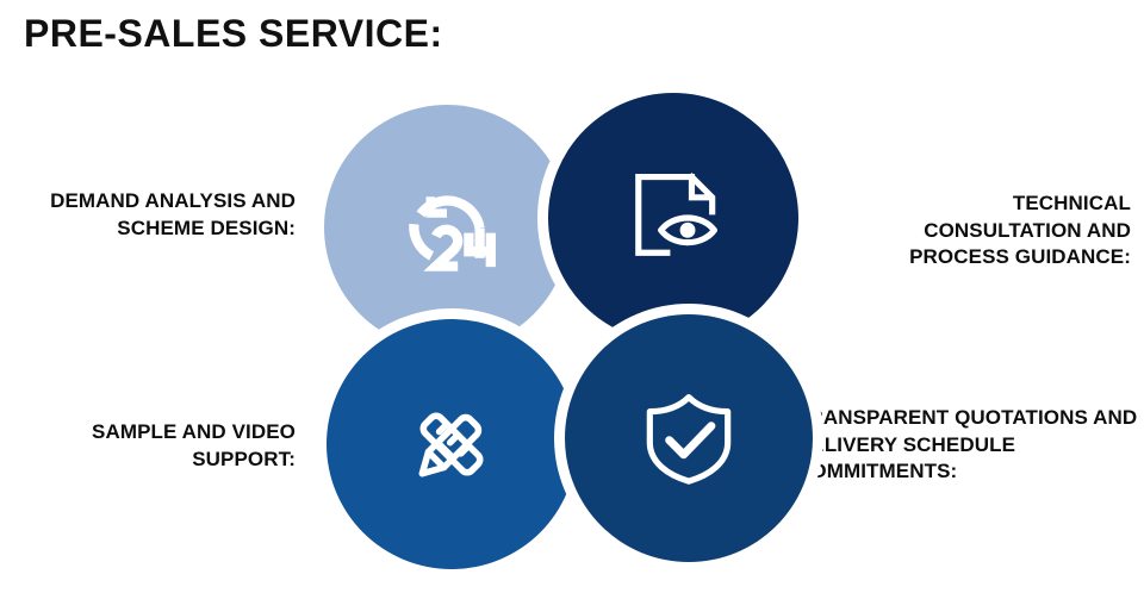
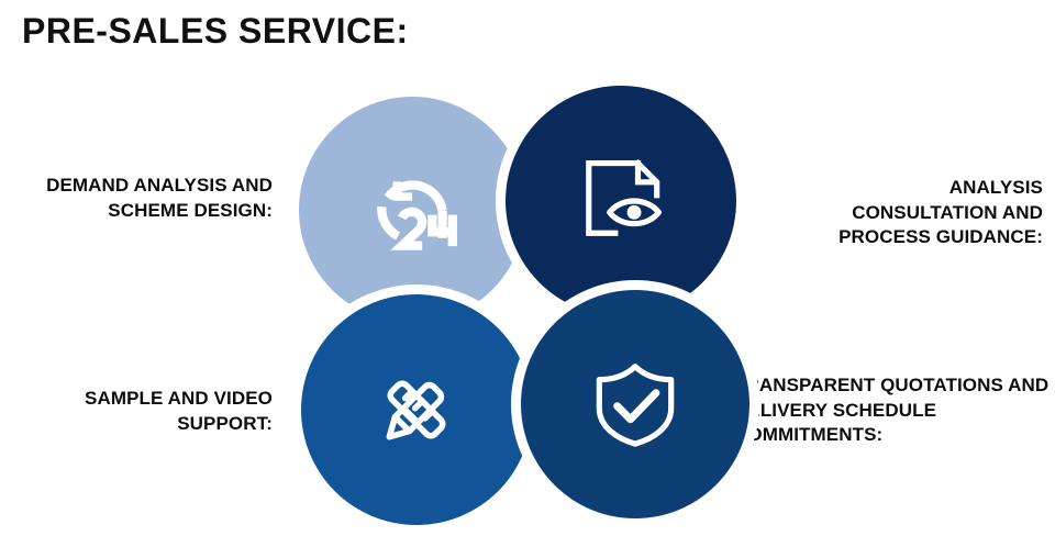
  PRE-SALES SERVICE:
  DEMAND ANALYSIS AND SCHEME DESIGN:
- TECHNICAL CONSULTATION AND PROCESS GUIDANCE:
+ ANALYSIS CONSULTATION AND PROCESS GUIDANCE:
  SAMPLE AND VIDEO SUPPORT:
  RANSPARENT QUOTATIONS AND ELIVERY SCHEDULE OMMITMENTS:
